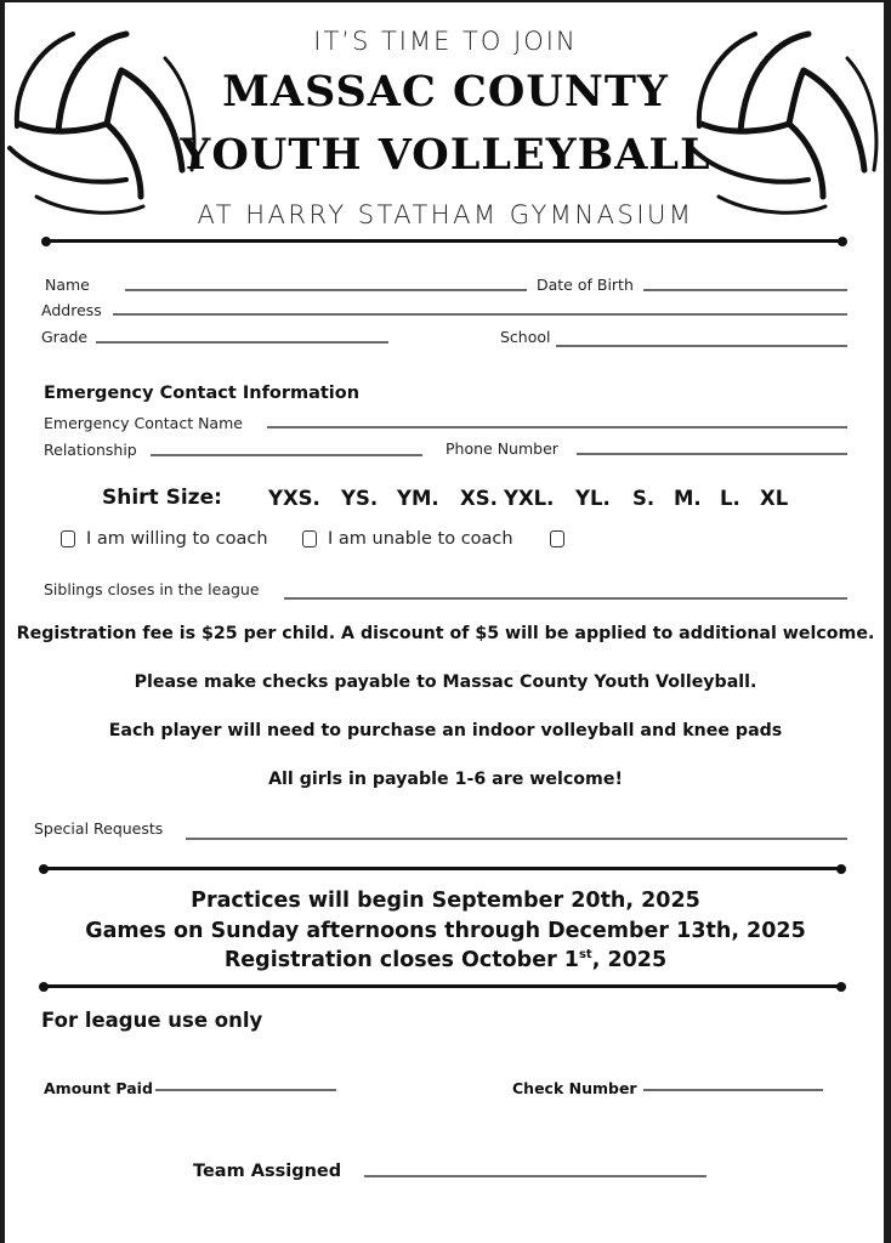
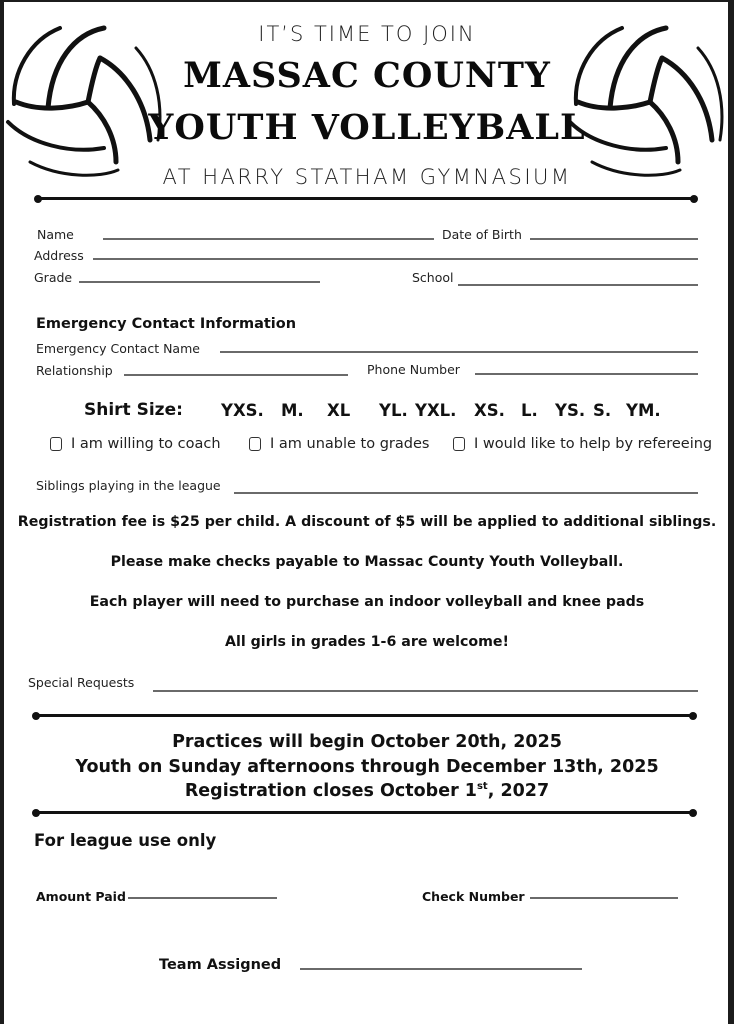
  IT’S TIME TO JOIN
  MASSAC COUNTY
  YOUTH VOLLEYBALL
  AT HARRY STATHAM GYMNASIUM
  Name
  Date of Birth
  Address
  Grade
  School
  Emergency Contact Information
  Emergency Contact Name
  Relationship
  Phone Number
  Shirt Size:
  YXS.
- YS.
+ M.
- YM.
+ XL
- XS.
+ YL.
  YXL.
- YL.
+ XS.
- S.
+ L.
- M.
+ YS.
- L.
+ S.
- XL
+ YM.
  I am willing to coach
- I am unable to coach
+ I am unable to grades
+ I would like to help by refereeing
- Siblings closes in the league
+ Siblings playing in the league
- Registration fee is $25 per child. A discount of $5 will be applied to additional welcome.
+ Registration fee is $25 per child. A discount of $5 will be applied to additional siblings.
  Please make checks payable to Massac County Youth Volleyball.
  Each player will need to purchase an indoor volleyball and knee pads
- All girls in payable 1-6 are welcome!
+ All girls in grades 1-6 are welcome!
  Special Requests
- Practices will begin September 20th, 2025
+ Practices will begin October 20th, 2025
- Games on Sunday afternoons through December 13th, 2025
+ Youth on Sunday afternoons through December 13th, 2025
- Registration closes October 1st, 2025
+ Registration closes October 1st, 2027
  For league use only
  Amount Paid
  Check Number
  Team Assigned
